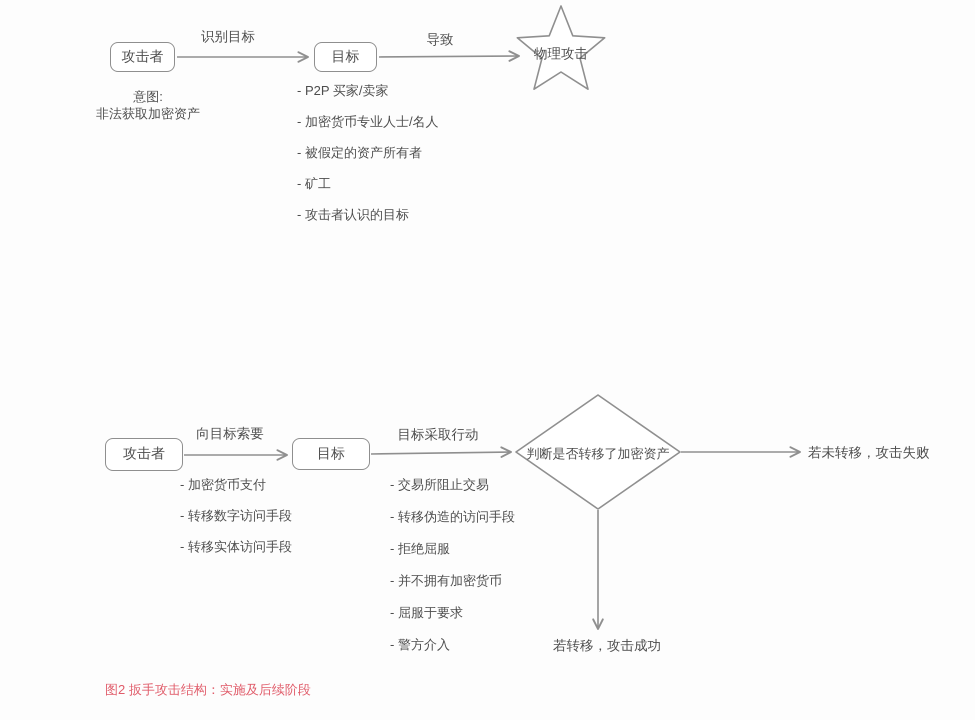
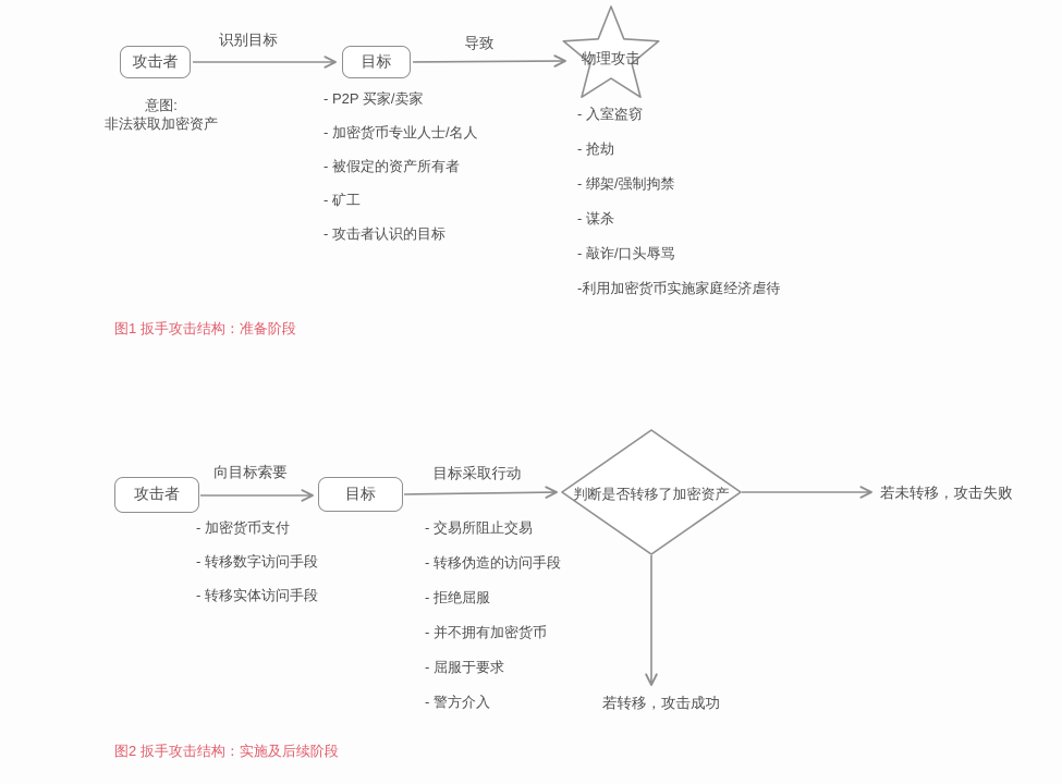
  攻击者
  识别目标
  目标
  导致
  物理攻击
  意图:
  非法获取加密资产
  - P2P 买家/卖家
  - 加密货币专业人士/名人
  - 被假定的资产所有者
  - 矿工
  - 攻击者认识的目标
+ - 入室盗窃
+ - 抢劫
+ - 绑架/强制拘禁
+ - 谋杀
+ - 敲诈/口头辱骂
+ -利用加密货币实施家庭经济虐待
+ 图1 扳手攻击结构：准备阶段
  攻击者
  向目标索要
  目标
  目标采取行动
  判断是否转移了加密资产
  若未转移，攻击失败
  若转移，攻击成功
  - 加密货币支付
  - 转移数字访问手段
  - 转移实体访问手段
  - 交易所阻止交易
  - 转移伪造的访问手段
  - 拒绝屈服
  - 并不拥有加密货币
  - 屈服于要求
  - 警方介入
  图2 扳手攻击结构：实施及后续阶段
